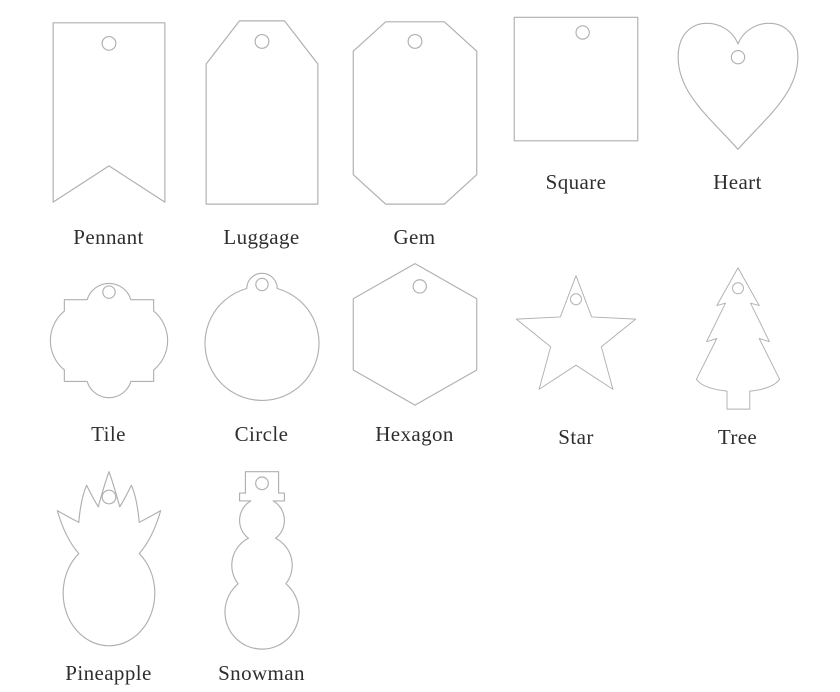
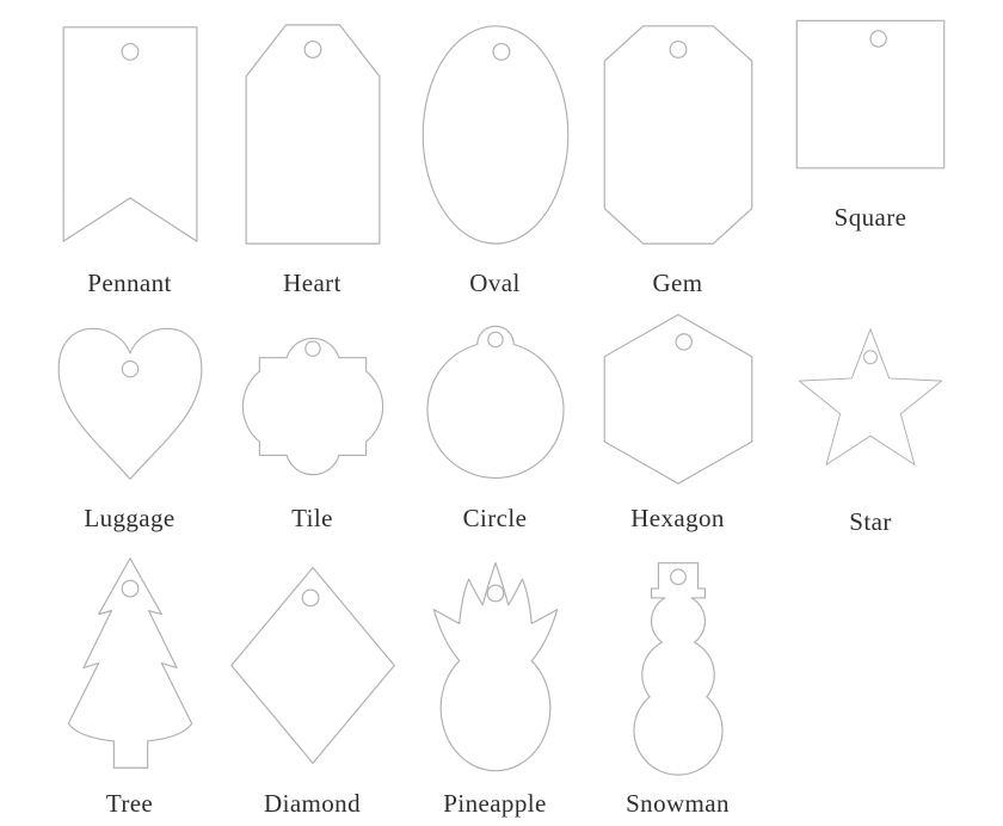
  Pennant
- Luggage
+ Heart
+ Oval
  Gem
  Square
- Heart
+ Luggage
  Tile
  Circle
  Hexagon
  Star
  Tree
+ Diamond
  Pineapple
  Snowman
